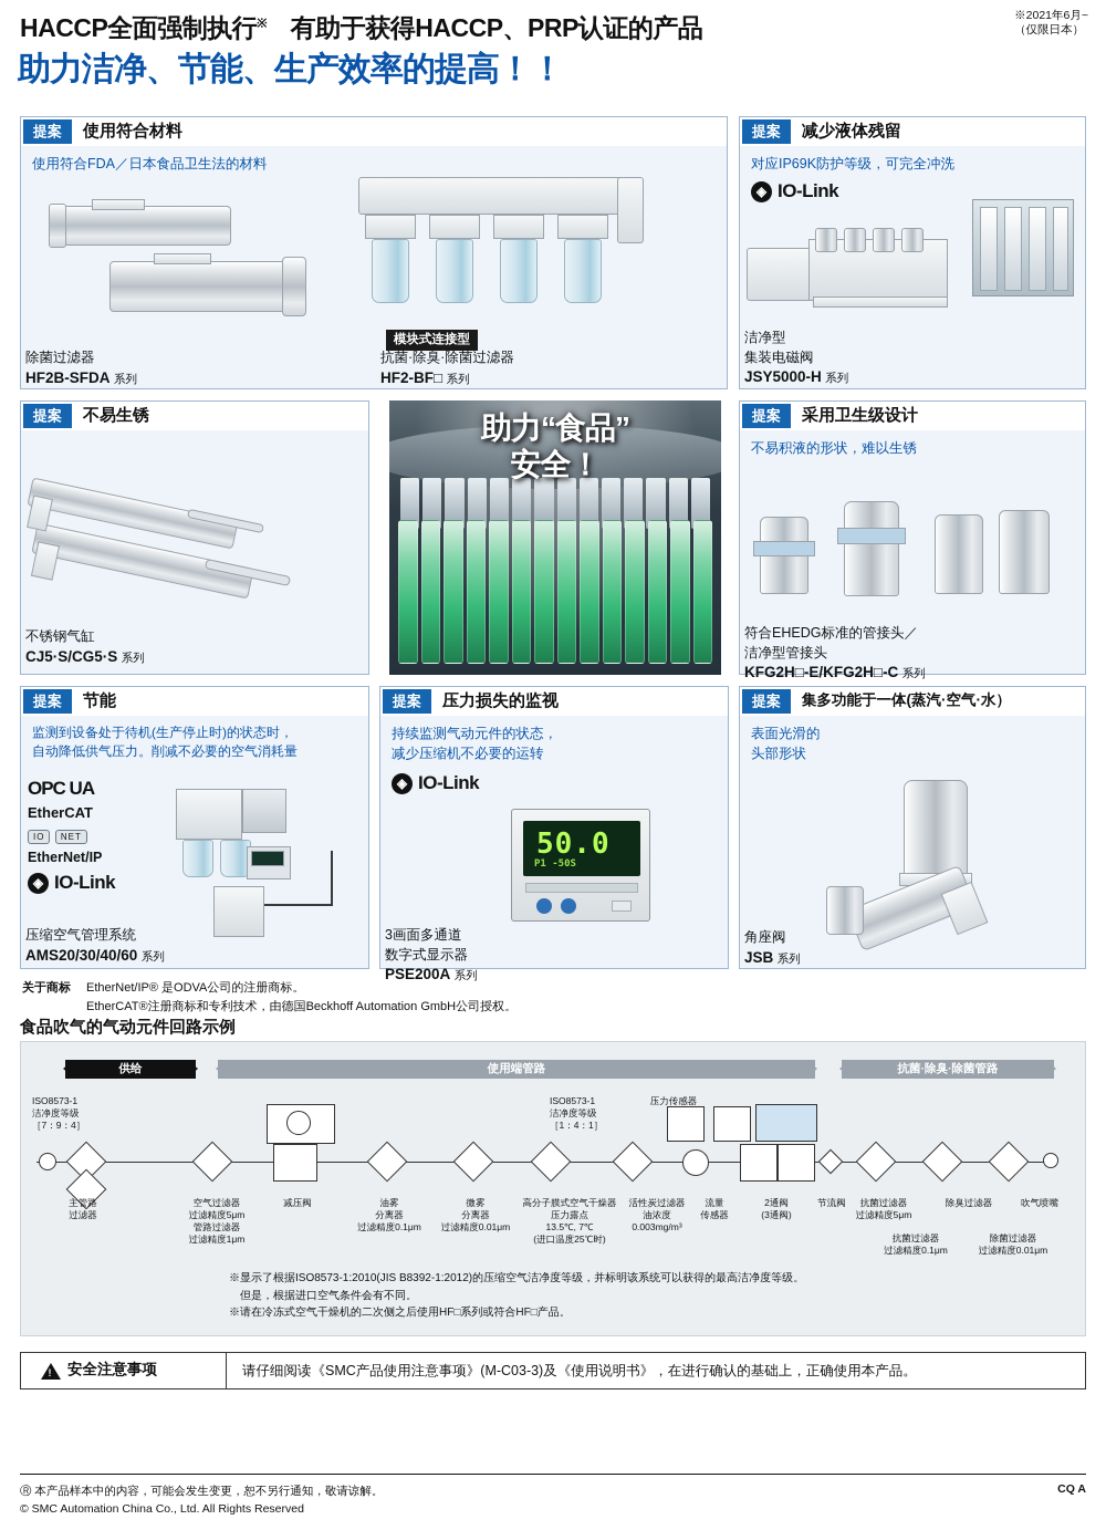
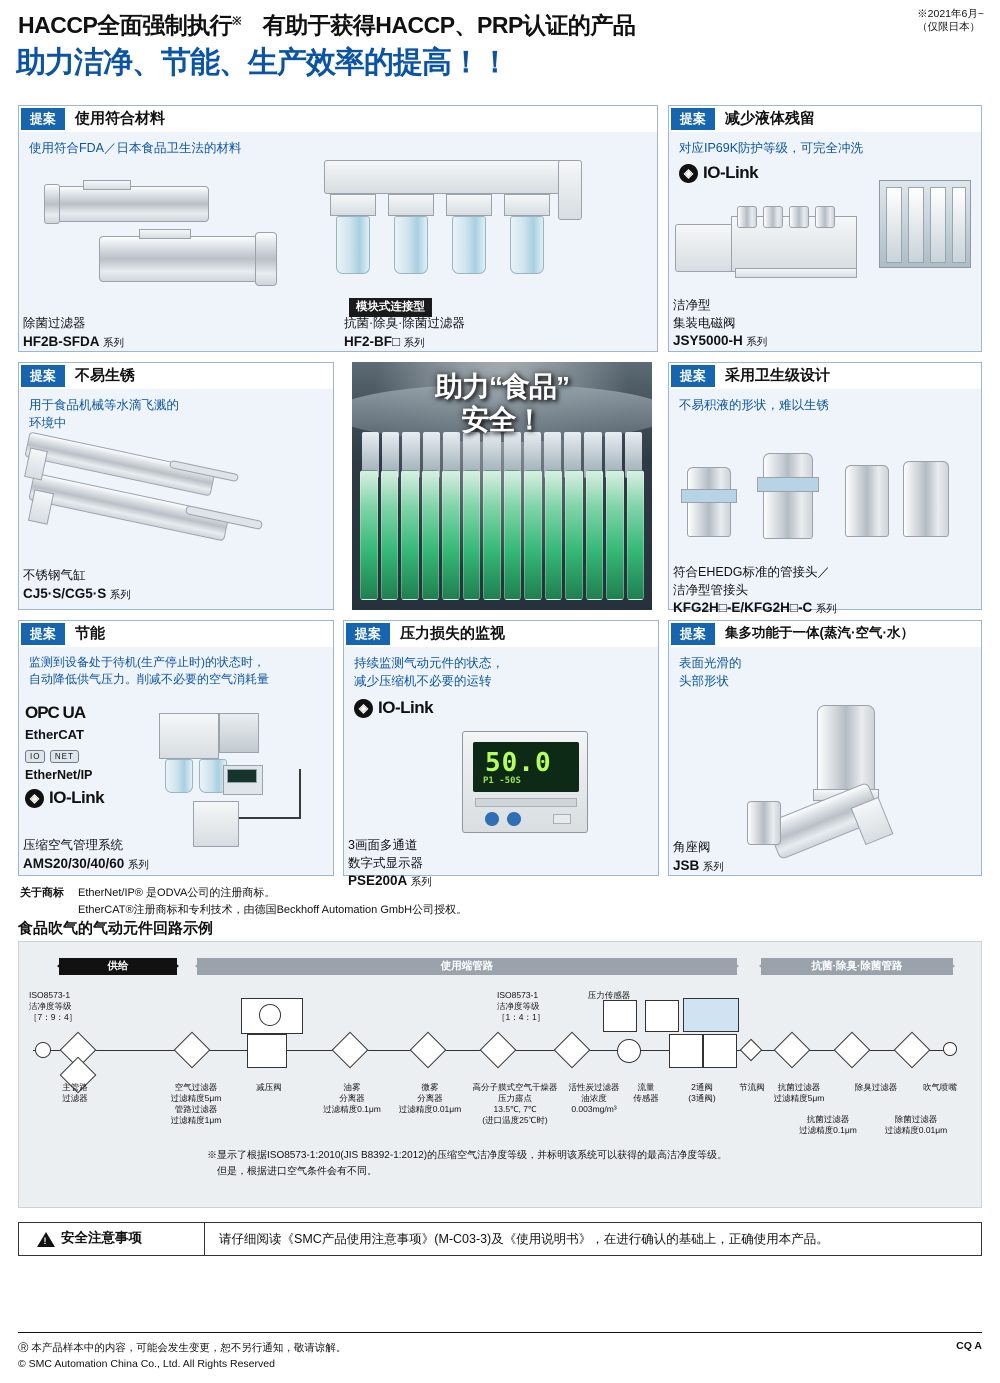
  HACCP全面强制执行※ 有助于获得HACCP、PRP认证的产品
  ※2021年6月~
  （仅限日本）
  助力洁净、节能、生产效率的提高！！
  提案
  使用符合材料
  使用符合FDA／日本食品卫生法的材料
  模块式连接型
  除菌过滤器
  HF2B-SFDA 系列
  抗菌·除臭·除菌过滤器
  HF2-BF□ 系列
  提案
  减少液体残留
  对应IP69K防护等级，可完全冲洗
  ◈
  IO-Link
  洁净型
  集装电磁阀
  JSY5000-H 系列
  提案
  不易生锈
+ 用于食品机械等水滴飞溅的
+ 环境中
  不锈钢气缸
  CJ5·S/CG5·S 系列
  助力“食品”
  安全！
  提案
  采用卫生级设计
  不易积液的形状，难以生锈
  符合EHEDG标准的管接头／
  洁净型管接头
  KFG2H□-E/KFG2H□-C 系列
  提案
  节能
  监测到设备处于待机(生产停止时)的状态时，
  自动降低供气压力。削减不必要的空气消耗量
  OPC UA
  EtherCAT
  IO NET
  EtherNet/IP
  ◈
  IO-Link
  压缩空气管理系统
  AMS20/30/40/60 系列
  提案
  压力损失的监视
  持续监测气动元件的状态，
  减少压缩机不必要的运转
  ◈
  IO-Link
  50.0
  P1 -50S
  3画面多通道
  数字式显示器
  PSE200A 系列
  提案
  集多功能于一体(蒸汽·空气·水）
  表面光滑的
  头部形状
  角座阀
  JSB 系列
  关于商标
  EtherNet/IP® 是ODVA公司的注册商标。
  EtherCAT®注册商标和专利技术，由德国Beckhoff Automation GmbH公司授权。
  食品吹气的气动元件回路示例
  供给
  使用端管路
  抗菌·除臭·除菌管路
  ISO8573-1
  洁净度等级
  ［7：9：4］
  ISO8573-1
  洁净度等级
  ［1：4：1］
  压力传感器
  主管路
  过滤器
  空气过滤器
  过滤精度5μm
  管路过滤器
  过滤精度1μm
  减压阀
  油雾
  分离器
  过滤精度0.1μm
  微雾
  分离器
  过滤精度0.01μm
  高分子膜式空气干燥器
  压力露点
  13.5℃, 7℃
  (进口温度25℃时)
  活性炭过滤器
  油浓度
  0.003mg/m³
  流量
  传感器
  2通阀
  (3通阀)
  节流阀
  抗菌过滤器
  过滤精度5μm
  除臭过滤器
  吹气喷嘴
  抗菌过滤器
  过滤精度0.1μm
  除菌过滤器
  过滤精度0.01μm
  ※显示了根据ISO8573-1:2010(JIS B8392-1:2012)的压缩空气洁净度等级，并标明该系统可以获得的最高洁净度等级。
  但是，根据进口空气条件会有不同。
- ※请在冷冻式空气干燥机的二次侧之后使用HF□系列或符合HF□产品。
  安全注意事项
  请仔细阅读《SMC产品使用注意事项》(M-C03-3)及《使用说明书》，在进行确认的基础上，正确使用本产品。
  Ⓡ 本产品样本中的内容，可能会发生变更，恕不另行通知，敬请谅解。
  © SMC Automation China Co., Ltd. All Rights Reserved
  CQ A
